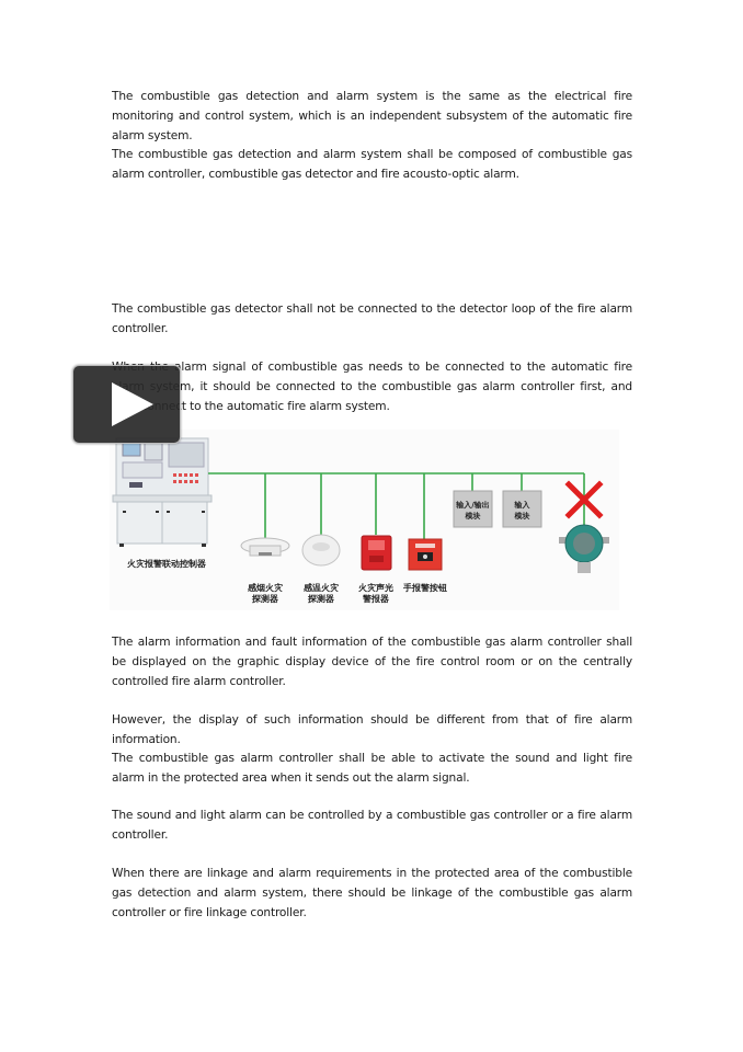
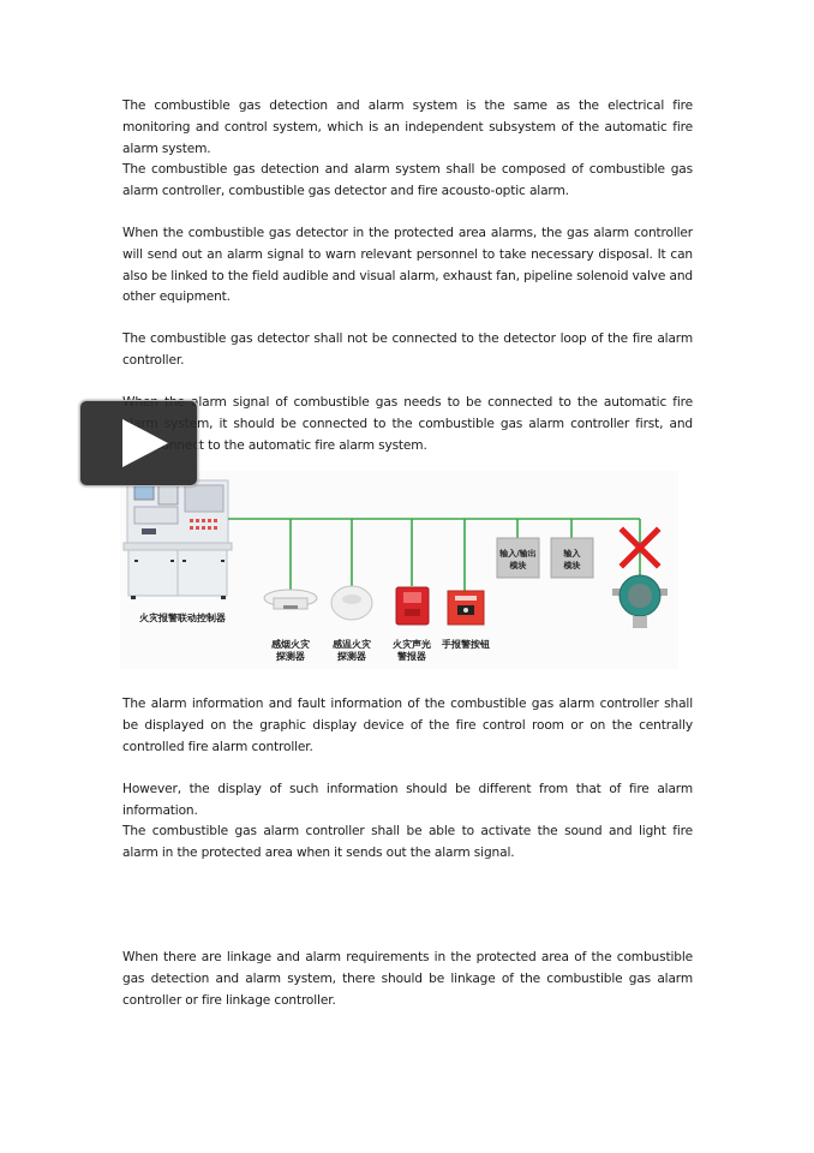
  The combustible gas detection and alarm system is the same as the electrical fire monitoring and control system, which is an independent subsystem of the automatic fire alarm system.
  The combustible gas detection and alarm system shall be composed of combustible gas alarm controller, combustible gas detector and fire acousto-optic alarm.
+ When the combustible gas detector in the protected area alarms, the gas alarm controller will send out an alarm signal to warn relevant personnel to take necessary disposal. It can also be linked to the field audible and visual alarm, exhaust fan, pipeline solenoid valve and other equipment.
  The combustible gas detector shall not be connected to the detector loop of the fire alarm controller.
  larm signal of combustible gas needs to be connected to the automatic fire m, it should be connected to the combustible gas alarm controller first, and t to the automatic fire alarm system.
  火灾报警联动控制器
  感烟火灾
  探测器
  感温火灾
  探测器
  火灾声光
  警报器
  手报警按钮
  输入/输出
  模块
  输入
  模块
  The alarm information and fault information of the combustible gas alarm controller shall be displayed on the graphic display device of the fire control room or on the centrally controlled fire alarm controller.
  However, the display of such information should be different from that of fire alarm information.
  The combustible gas alarm controller shall be able to activate the sound and light fire alarm in the protected area when it sends out the alarm signal.
- The sound and light alarm can be controlled by a combustible gas controller or a fire alarm controller.
  When there are linkage and alarm requirements in the protected area of the combustible gas detection and alarm system, there should be linkage of the combustible gas alarm controller or fire linkage controller.
